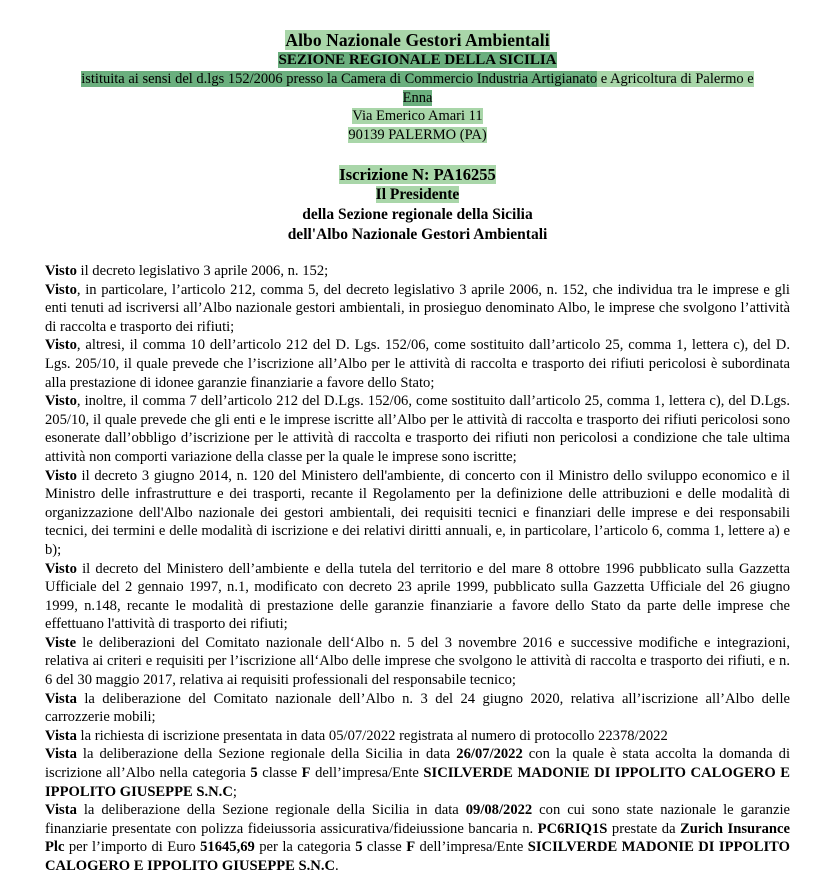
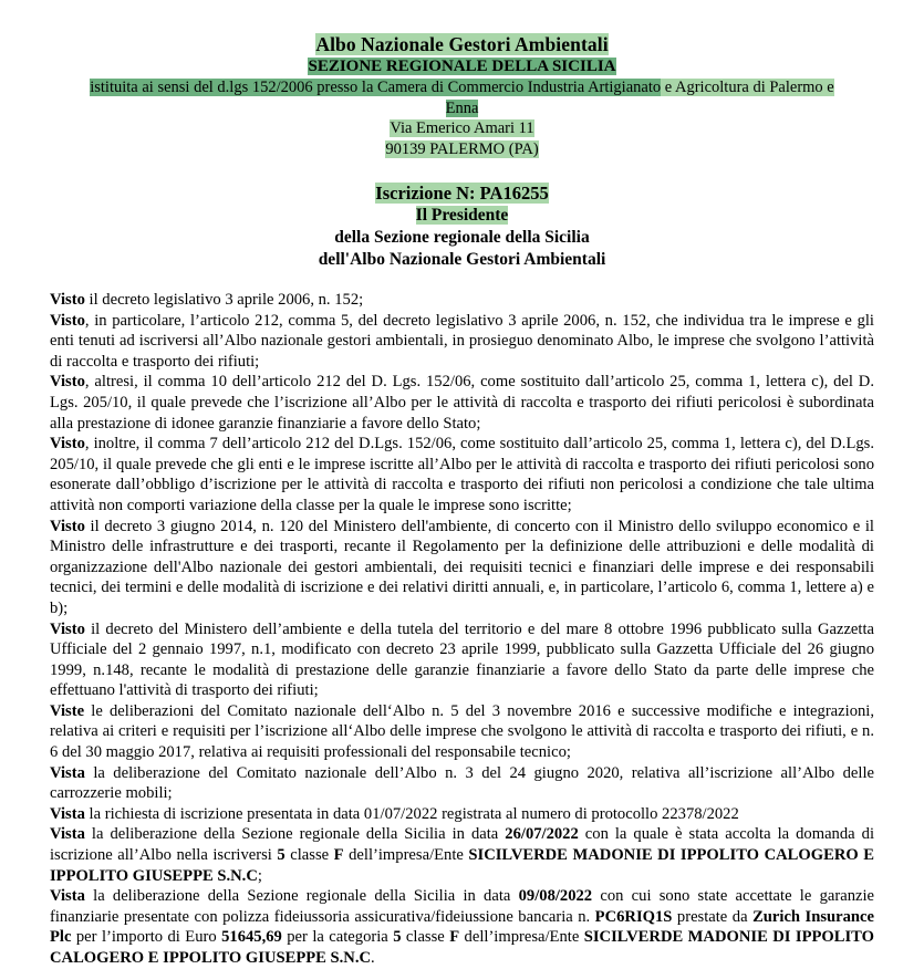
  Albo Nazionale Gestori Ambientali
  SEZIONE REGIONALE DELLA SICILIA
  istituita ai sensi del d.lgs 152/2006 presso la Camera di Commercio Industria Artigianato e Agricoltura di Palermo e
  Enna
  Via Emerico Amari 11
  90139 PALERMO (PA)
  Iscrizione N: PA16255
  Il Presidente
  della Sezione regionale della Sicilia
  dell'Albo Nazionale Gestori Ambientali
  Visto il decreto legislativo 3 aprile 2006, n. 152;
  Visto, in particolare, l’articolo 212, comma 5, del decreto legislativo 3 aprile 2006, n. 152, che individua tra le imprese e gli enti tenuti ad iscriversi all’Albo nazionale gestori ambientali, in prosieguo denominato Albo, le imprese che svolgono l’attività di raccolta e trasporto dei rifiuti;
  Visto, altresi, il comma 10 dell’articolo 212 del D. Lgs. 152/06, come sostituito dall’articolo 25, comma 1, lettera c), del D. Lgs. 205/10, il quale prevede che l’iscrizione all’Albo per le attività di raccolta e trasporto dei rifiuti pericolosi è subordinata alla prestazione di idonee garanzie finanziarie a favore dello Stato;
  Visto, inoltre, il comma 7 dell’articolo 212 del D.Lgs. 152/06, come sostituito dall’articolo 25, comma 1, lettera c), del D.Lgs. 205/10, il quale prevede che gli enti e le imprese iscritte all’Albo per le attività di raccolta e trasporto dei rifiuti pericolosi sono esonerate dall’obbligo d’iscrizione per le attività di raccolta e trasporto dei rifiuti non pericolosi a condizione che tale ultima attività non comporti variazione della classe per la quale le imprese sono iscritte;
  Visto il decreto 3 giugno 2014, n. 120 del Ministero dell'ambiente, di concerto con il Ministro dello sviluppo economico e il Ministro delle infrastrutture e dei trasporti, recante il Regolamento per la definizione delle attribuzioni e delle modalità di organizzazione dell'Albo nazionale dei gestori ambientali, dei requisiti tecnici e finanziari delle imprese e dei responsabili tecnici, dei termini e delle modalità di iscrizione e dei relativi diritti annuali, e, in particolare, l’articolo 6, comma 1, lettere a) e b);
  Visto il decreto del Ministero dell’ambiente e della tutela del territorio e del mare 8 ottobre 1996 pubblicato sulla Gazzetta Ufficiale del 2 gennaio 1997, n.1, modificato con decreto 23 aprile 1999, pubblicato sulla Gazzetta Ufficiale del 26 giugno 1999, n.148, recante le modalità di prestazione delle garanzie finanziarie a favore dello Stato da parte delle imprese che effettuano l'attività di trasporto dei rifiuti;
  Viste le deliberazioni del Comitato nazionale dellʻAlbo n. 5 del 3 novembre 2016 e successive modifiche e integrazioni, relativa ai criteri e requisiti per l’iscrizione allʻAlbo delle imprese che svolgono le attività di raccolta e trasporto dei rifiuti, e n. 6 del 30 maggio 2017, relativa ai requisiti professionali del responsabile tecnico;
  Vista la deliberazione del Comitato nazionale dell’Albo n. 3 del 24 giugno 2020, relativa all’iscrizione all’Albo delle carrozzerie mobili;
- Vista la richiesta di iscrizione presentata in data 05/07/2022 registrata al numero di protocollo 22378/2022
+ Vista la richiesta di iscrizione presentata in data 01/07/2022 registrata al numero di protocollo 22378/2022
- Vista la deliberazione della Sezione regionale della Sicilia in data 26/07/2022 con la quale è stata accolta la domanda di iscrizione all’Albo nella categoria 5 classe F dell’impresa/Ente SICILVERDE MADONIE DI IPPOLITO CALOGERO E IPPOLITO GIUSEPPE S.N.C;
+ Vista la deliberazione della Sezione regionale della Sicilia in data 26/07/2022 con la quale è stata accolta la domanda di iscrizione all’Albo nella iscriversi 5 classe F dell’impresa/Ente SICILVERDE MADONIE DI IPPOLITO CALOGERO E IPPOLITO GIUSEPPE S.N.C;
- Vista la deliberazione della Sezione regionale della Sicilia in data 09/08/2022 con cui sono state nazionale le garanzie finanziarie presentate con polizza fideiussoria assicurativa/fideiussione bancaria n. PC6RIQ1S prestate da Zurich Insurance Plc per l’importo di Euro 51645,69 per la categoria 5 classe F dell’impresa/Ente SICILVERDE MADONIE DI IPPOLITO CALOGERO E IPPOLITO GIUSEPPE S.N.C.
+ Vista la deliberazione della Sezione regionale della Sicilia in data 09/08/2022 con cui sono state accettate le garanzie finanziarie presentate con polizza fideiussoria assicurativa/fideiussione bancaria n. PC6RIQ1S prestate da Zurich Insurance Plc per l’importo di Euro 51645,69 per la categoria 5 classe F dell’impresa/Ente SICILVERDE MADONIE DI IPPOLITO CALOGERO E IPPOLITO GIUSEPPE S.N.C.
